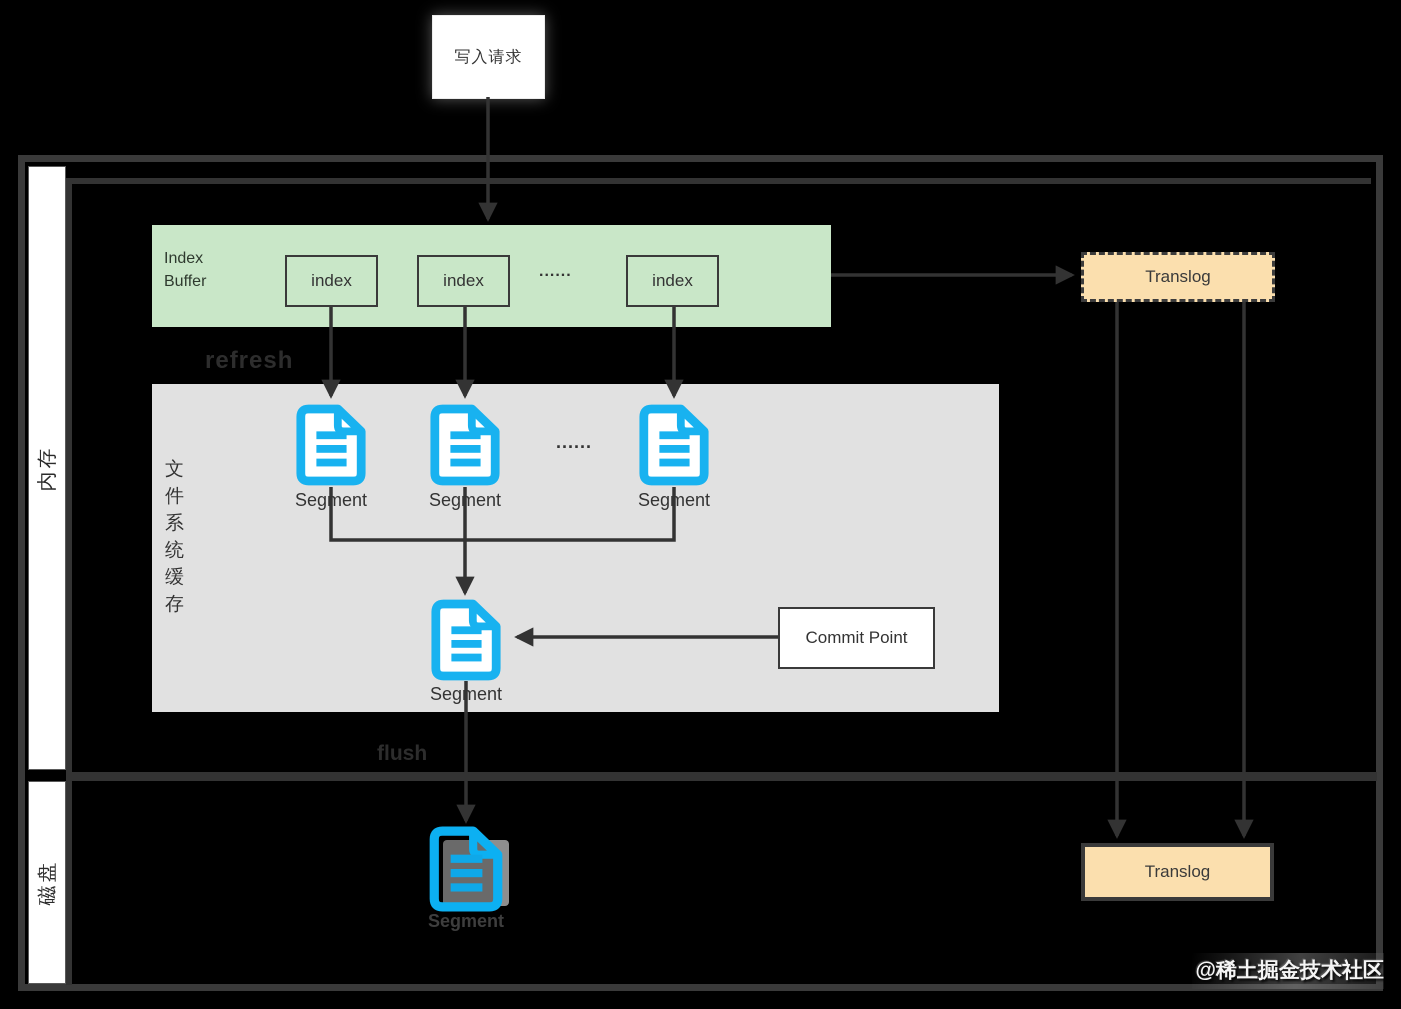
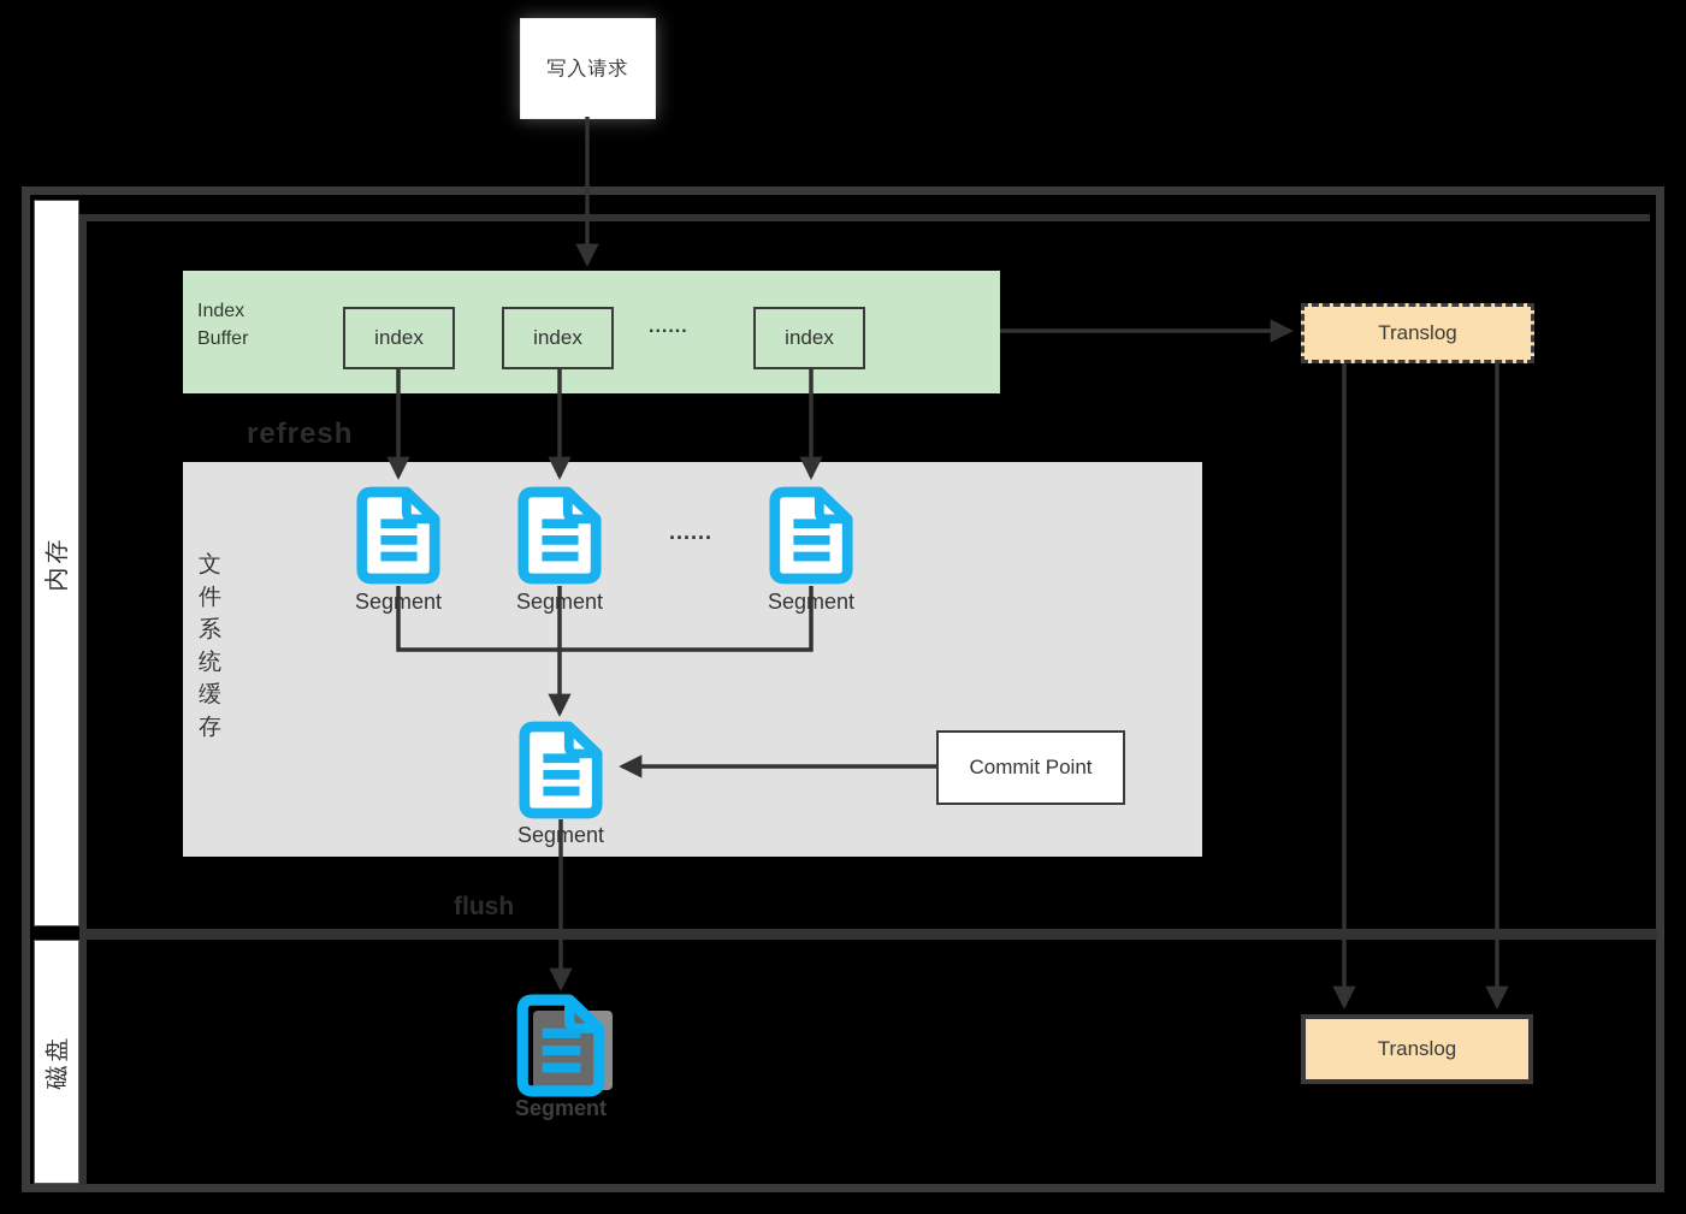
  写入请求
  Index Buffer
  index
  index
  ......
  index
  Translog
  refresh
  文件系统缓存
  ......
  Segment
  Segment
  Segment
  Segment
  Commit Point
  flush
  Segment
  Translog
- @稀土掘金技术社区
